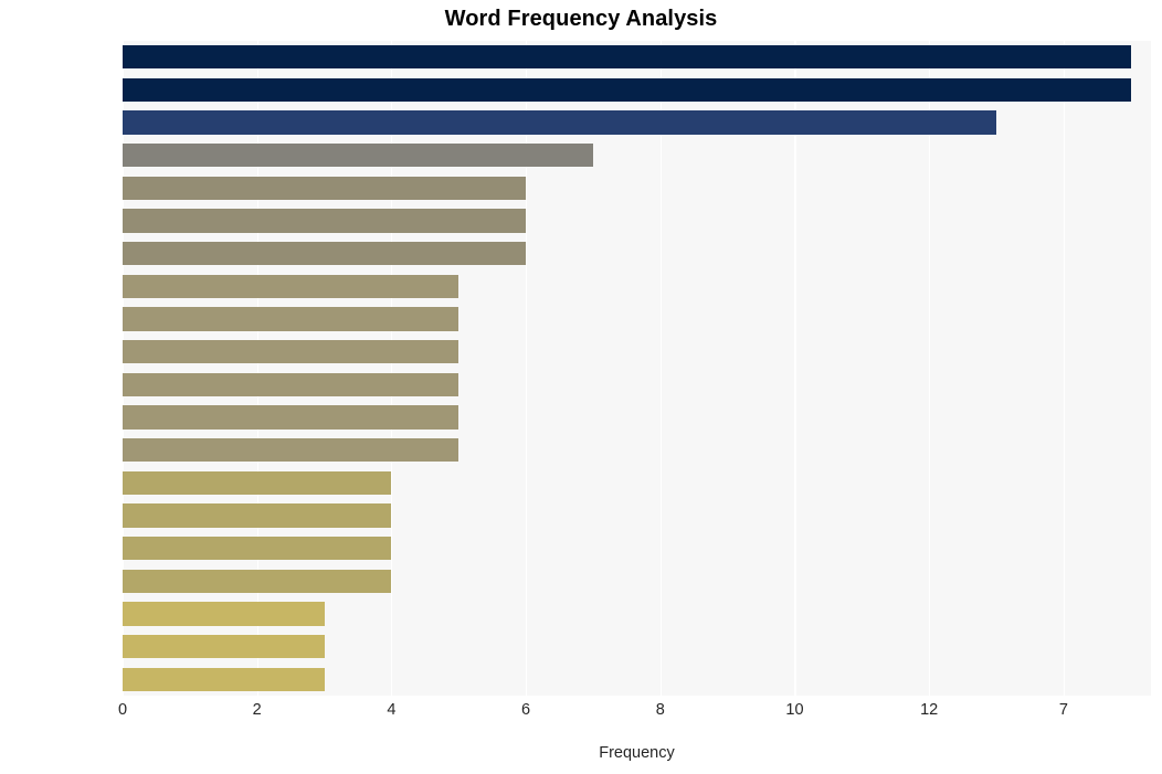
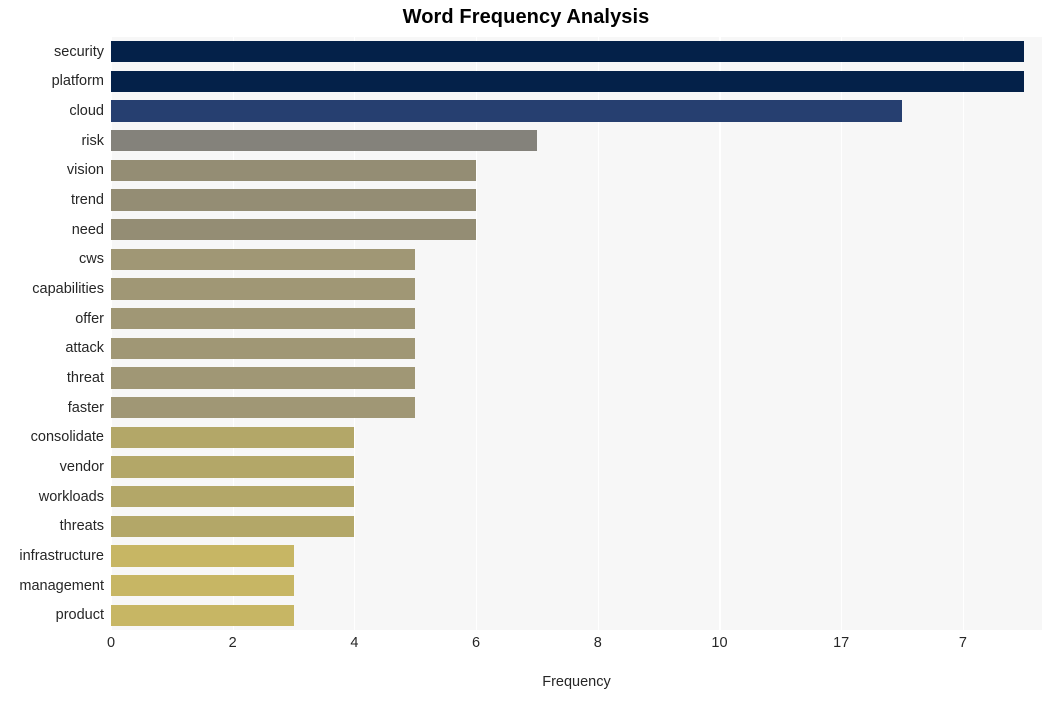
  Word Frequency Analysis
+ security
+ platform
+ cloud
+ risk
+ vision
+ trend
+ need
+ cws
+ capabilities
+ offer
+ attack
+ threat
+ faster
+ consolidate
+ vendor
+ workloads
+ threats
+ infrastructure
+ management
+ product
  0
  2
  4
  6
  8
  10
- 12
+ 17
  7
  Frequency
